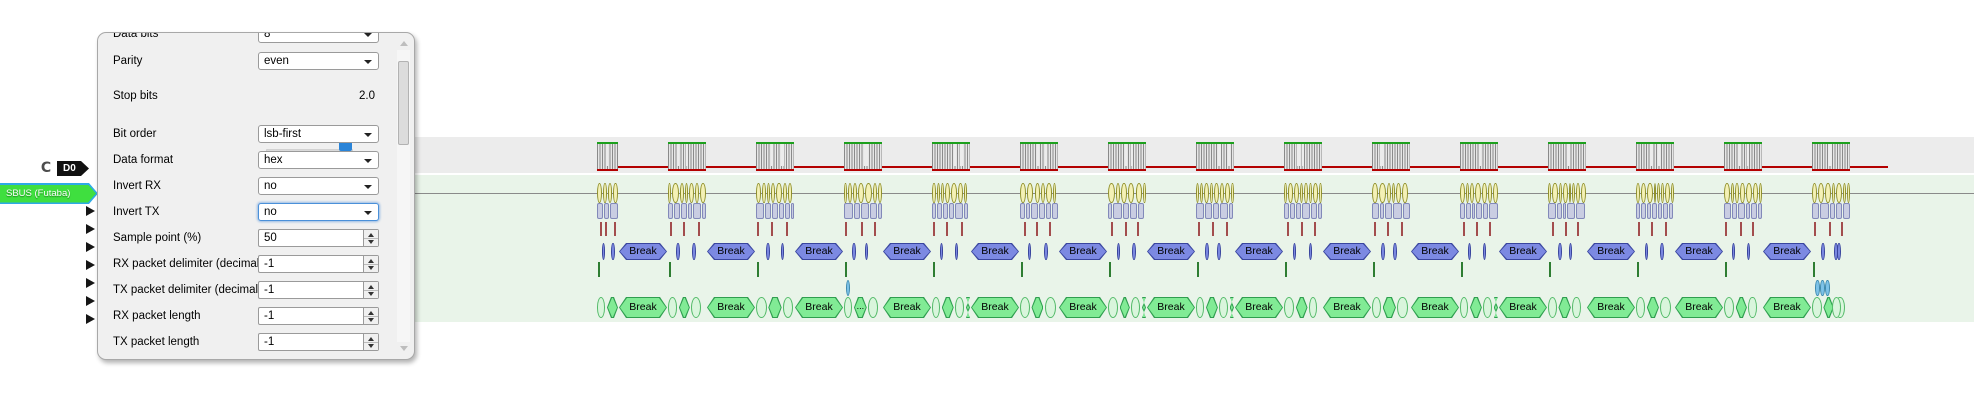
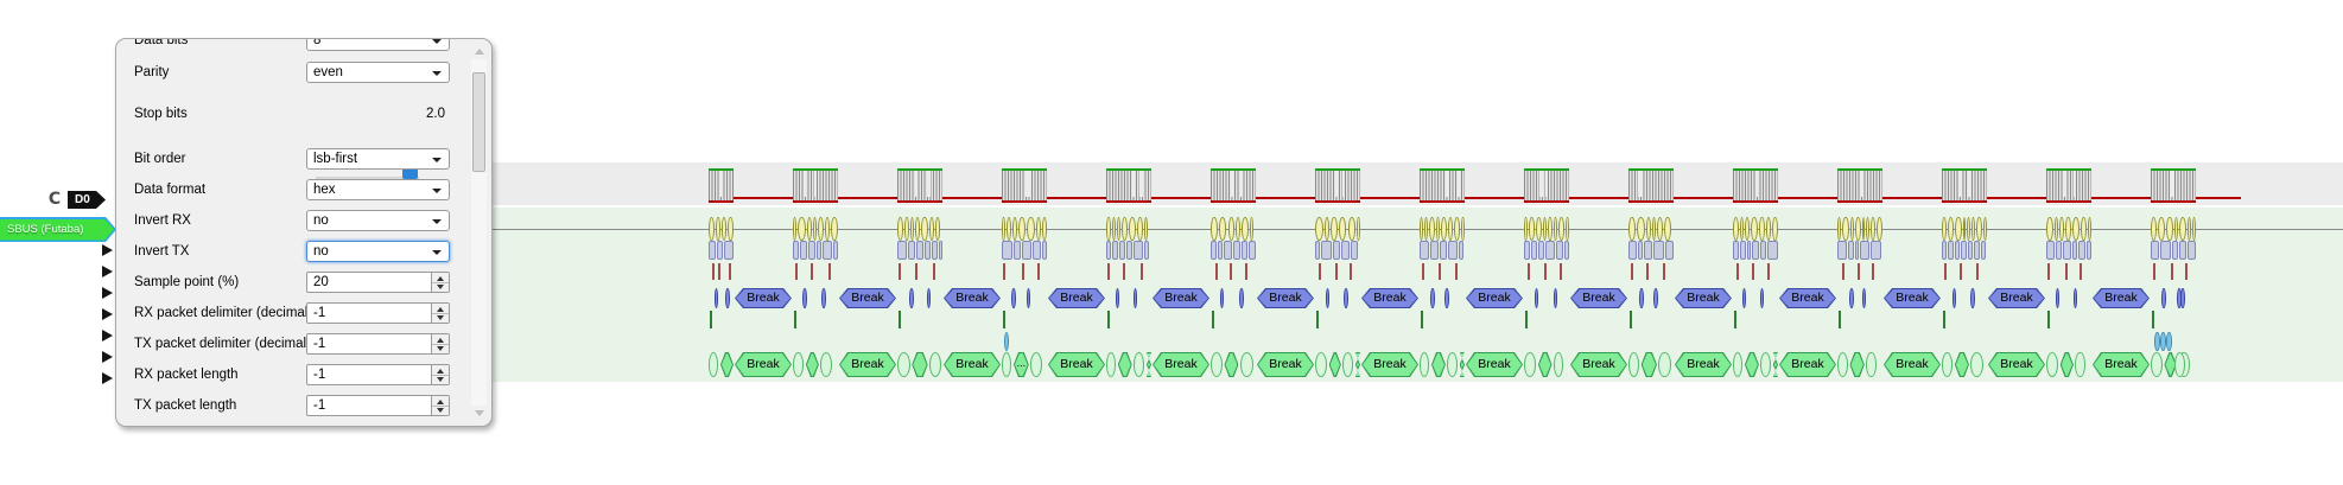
  Break
  Break
  Break
  Break
  Break
  Break
  ...
  Break
  Break
  Break
  Break
  Break
  Break
  Break
  Break
  Break
  Break
  Break
  Break
  Break
  Break
  Break
  Break
  Break
  Break
  Break
  Break
  Break
  Break
  C
  D0
  SBUS (Futaba)
  Data bits
  8
  Parity
  even
  Stop bits
  2.0
  Bit order
  lsb-first
  Data format
  hex
  Invert RX
  no
  Invert TX
  no
  Sample point (%)
- 50
+ 20
  RX packet delimiter (decima
  -1
  TX packet delimiter (decimal
  -1
  RX packet length
  -1
  TX packet length
  -1
